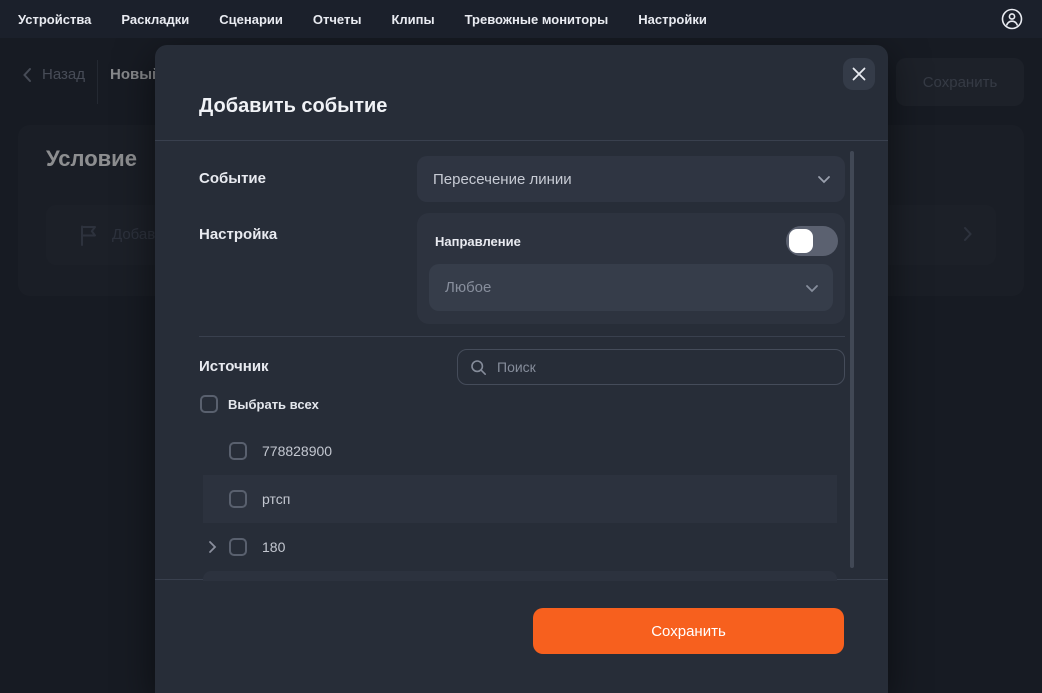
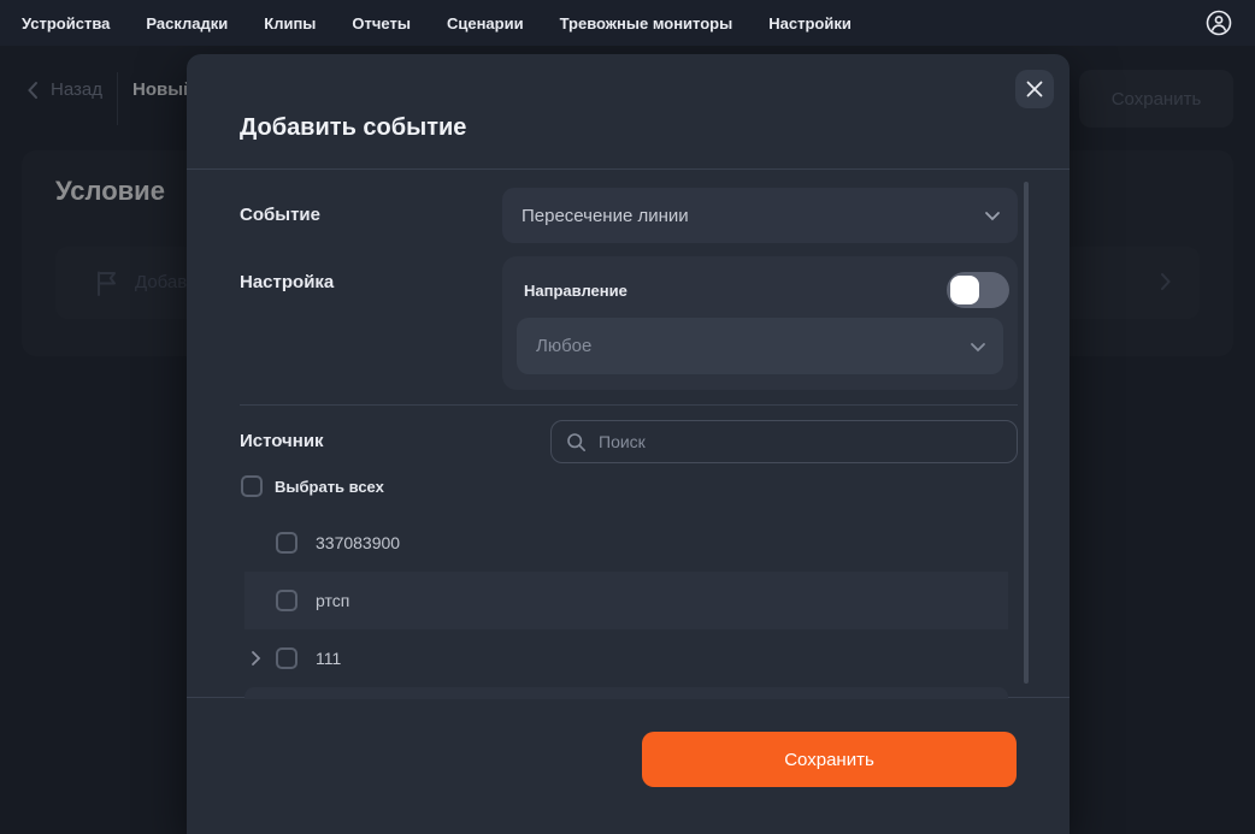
  Устройства
  Раскладки
- Сценарии
+ Клипы
  Отчеты
- Клипы
+ Сценарии
  Тревожные мониторы
  Настройки
  Назад
  Новы
  Сохранить
  Условие
  Добав
  Добавить событие
  Событие
  Пересечение линии
  Настройка
  Направление
  Любое
  Источник
  Поиск
  Выбрать всех
- 778828900
+ 337083900
  ртсп
- 180
+ 111
  Сохранить
